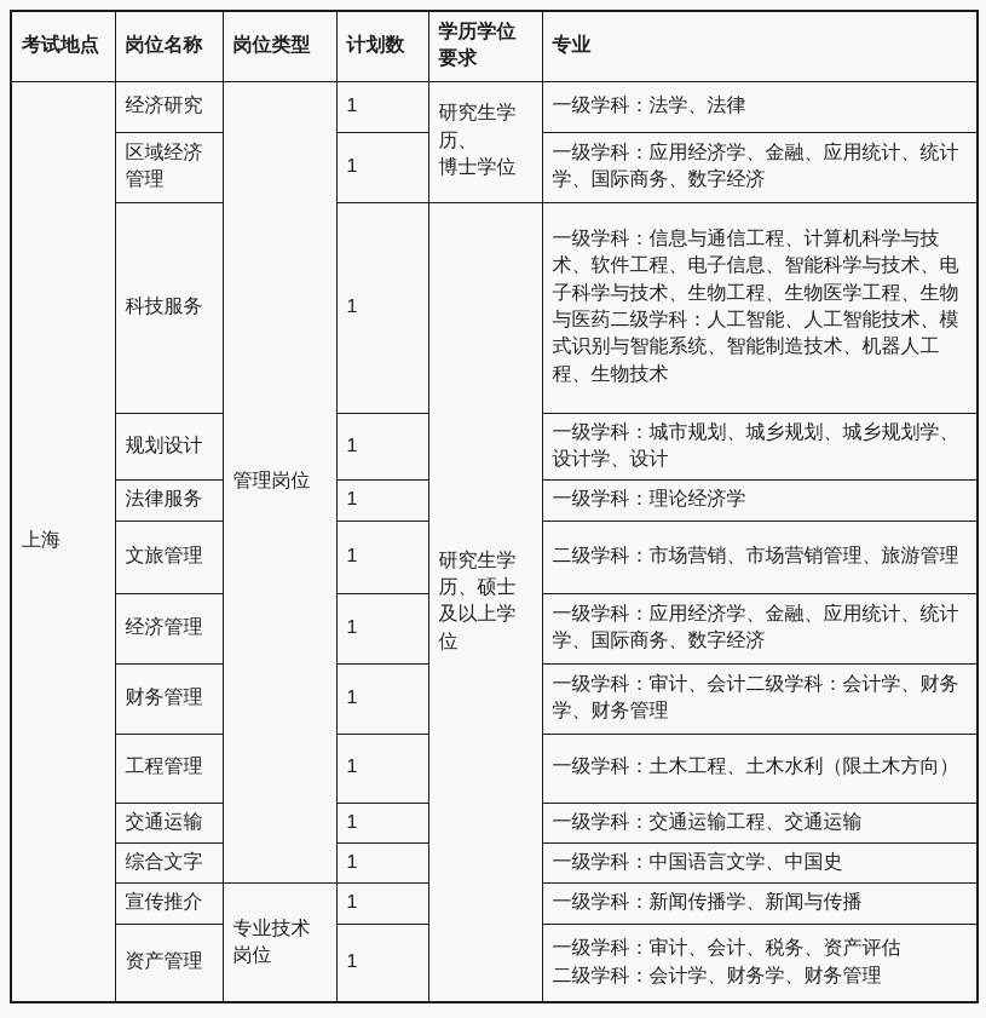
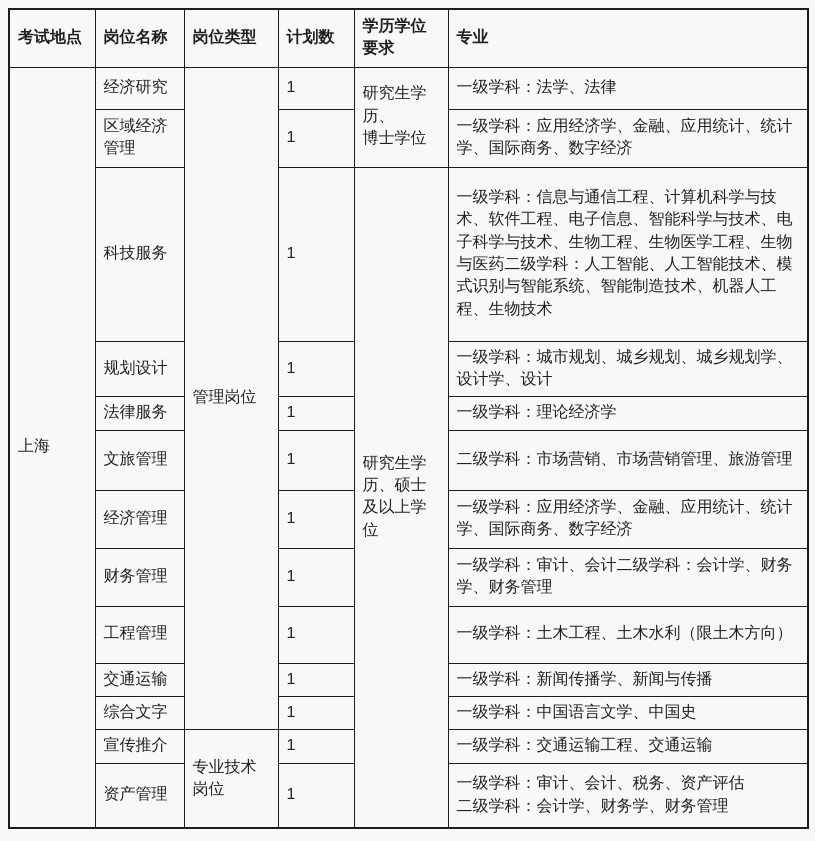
  考试地点	岗位名称	岗位类型	计划数	学历学位要求	专业
  上海	经济研究	管理岗位	1	研究生学历、 博士学位	一级学科：法学、法律
  区域经济管理	1	一级学科：应用经济学、金融、应用统计、统计学、国际商务、数字经济
  科技服务	1	研究生学历、硕士及以上学位	一级学科：信息与通信工程、计算机科学与技术、软件工程、电子信息、智能科学与技术、电子科学与技术、生物工程、生物医学工程、生物与医药二级学科：人工智能、人工智能技术、模式识别与智能系统、智能制造技术、机器人工程、生物技术
  规划设计	1	一级学科：城市规划、城乡规划、城乡规划学、设计学、设计
  法律服务	1	一级学科：理论经济学
  文旅管理	1	二级学科：市场营销、市场营销管理、旅游管理
  经济管理	1	一级学科：应用经济学、金融、应用统计、统计学、国际商务、数字经济
  财务管理	1	一级学科：审计、会计二级学科：会计学、财务学、财务管理
  工程管理	1	一级学科：土木工程、土木水利（限土木方向）
- 交通运输	1	一级学科：交通运输工程、交通运输
+ 交通运输	1	一级学科：新闻传播学、新闻与传播
  综合文字	1	一级学科：中国语言文学、中国史
- 宣传推介	专业技术岗位	1	一级学科：新闻传播学、新闻与传播
+ 宣传推介	专业技术岗位	1	一级学科：交通运输工程、交通运输
  资产管理	1	一级学科：审计、会计、税务、资产评估 二级学科：会计学、财务学、财务管理
